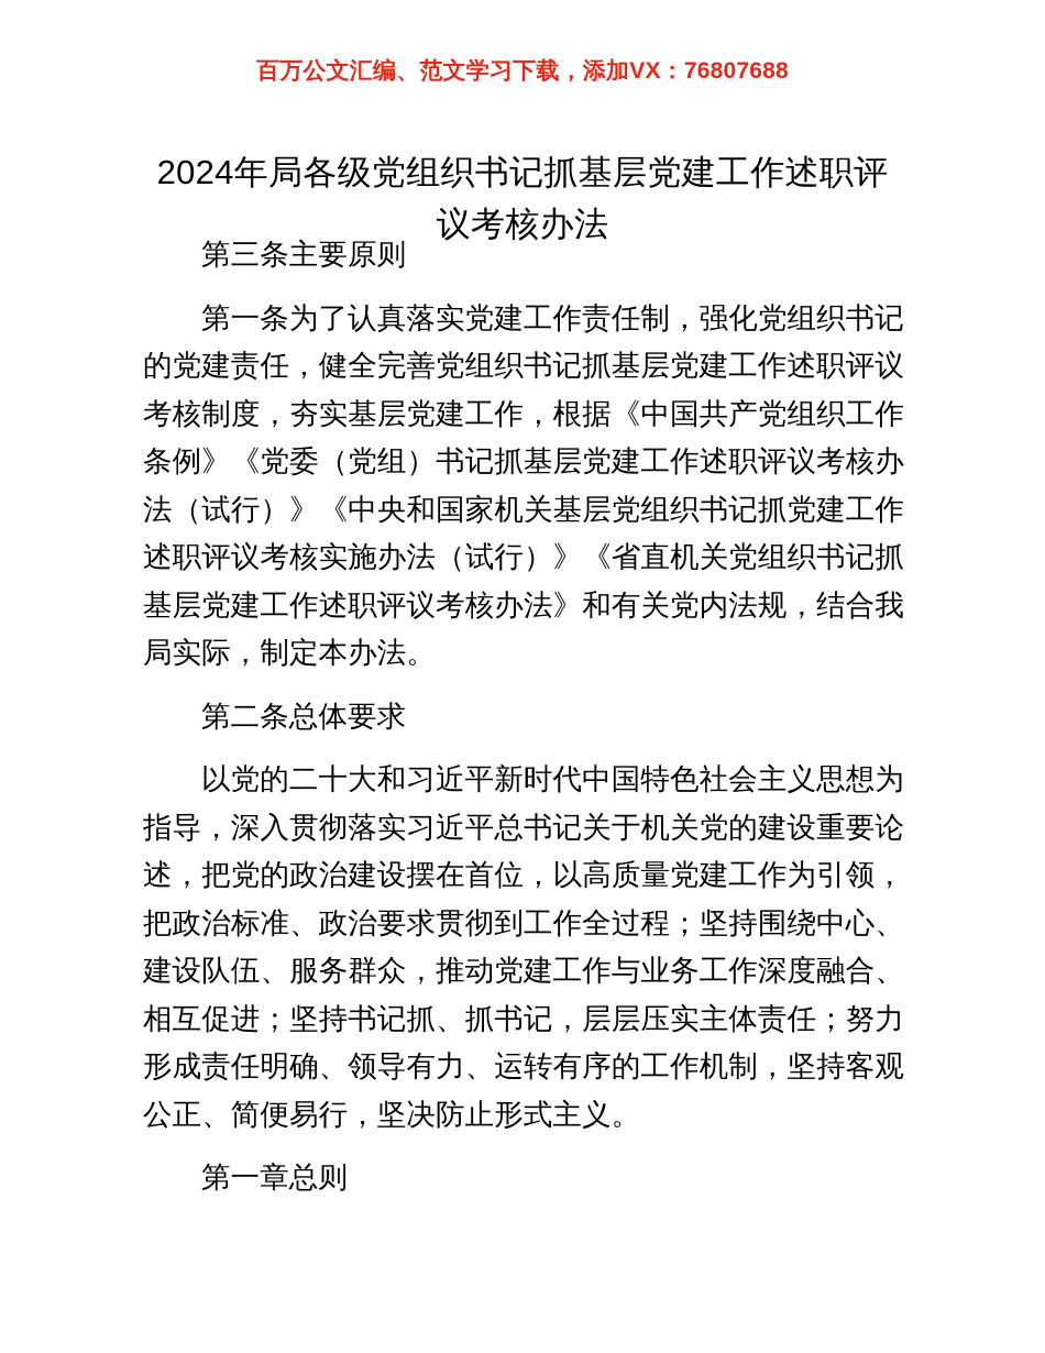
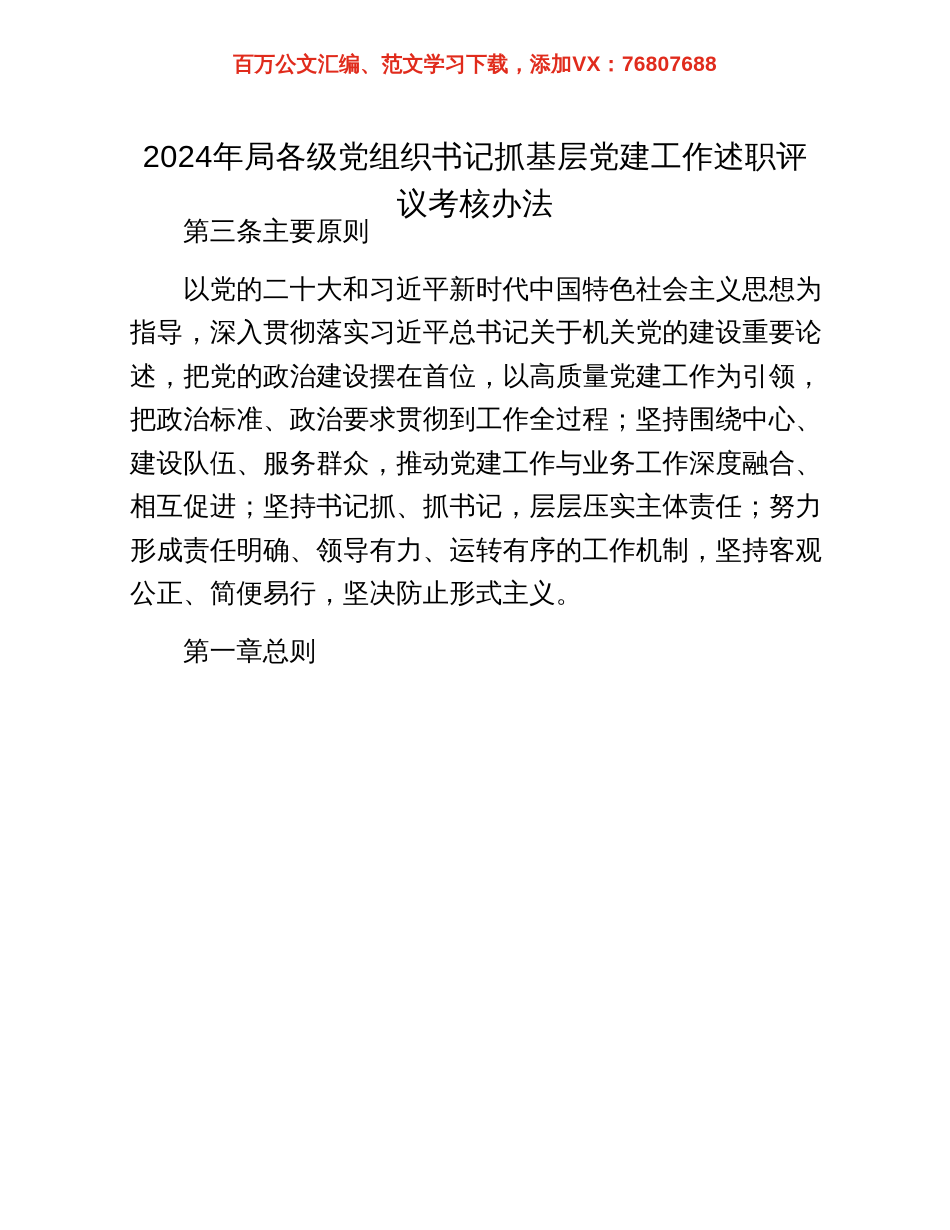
  百万公文汇编、范文学习下载，添加VX：76807688
  2024年局各级党组织书记抓基层党建工作述职评议考核办法
  第三条主要原则
- 第一条为了认真落实党建工作责任制，强化党组织书记的党建责任，健全完善党组织书记抓基层党建工作述职评议考核制度，夯实基层党建工作，根据《中国共产党组织工作条例》《党委（党组）书记抓基层党建工作述职评议考核办法（试行）》《中央和国家机关基层党组织书记抓党建工作述职评议考核实施办法（试行）》《省直机关党组织书记抓基层党建工作述职评议考核办法》和有关党内法规，结合我局实际，制定本办法。
- 第二条总体要求
  以党的二十大和习近平新时代中国特色社会主义思想为指导，深入贯彻落实习近平总书记关于机关党的建设重要论述，把党的政治建设摆在首位，以高质量党建工作为引领，把政治标准、政治要求贯彻到工作全过程；坚持围绕中心、建设队伍、服务群众，推动党建工作与业务工作深度融合、相互促进；坚持书记抓、抓书记，层层压实主体责任；努力形成责任明确、领导有力、运转有序的工作机制，坚持客观公正、简便易行，坚决防止形式主义。
  第一章总则
